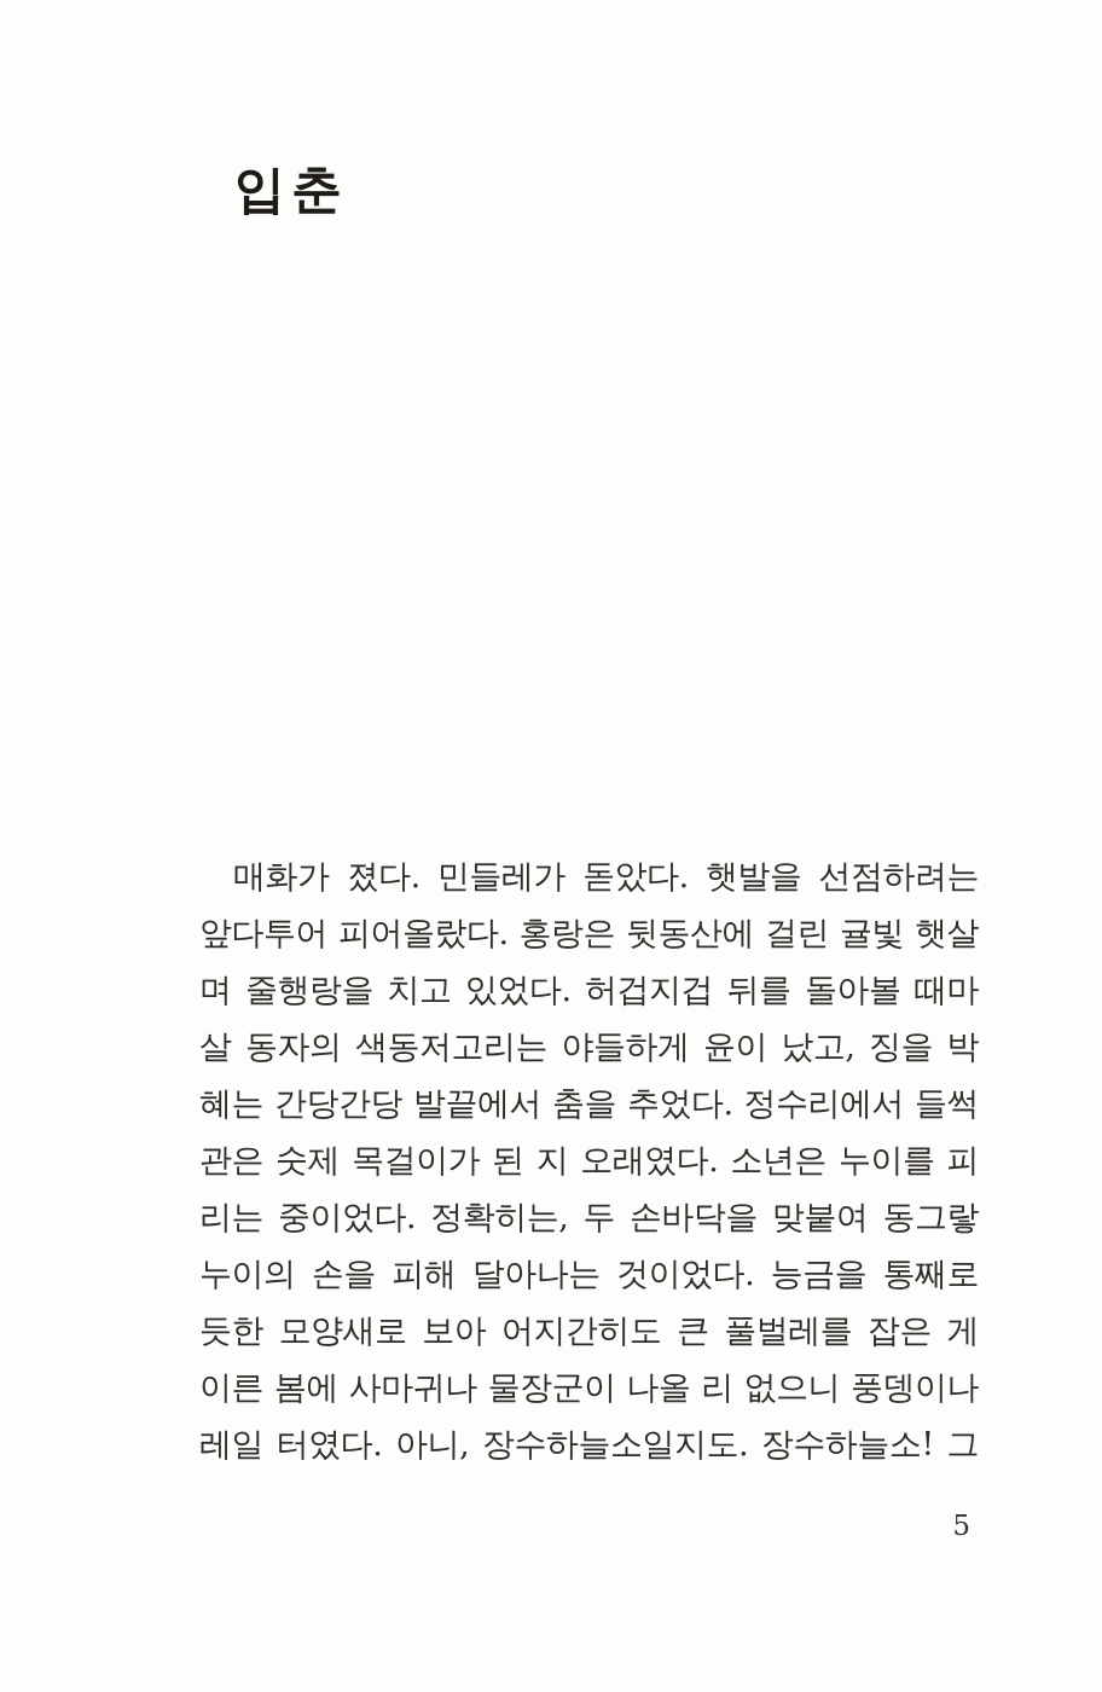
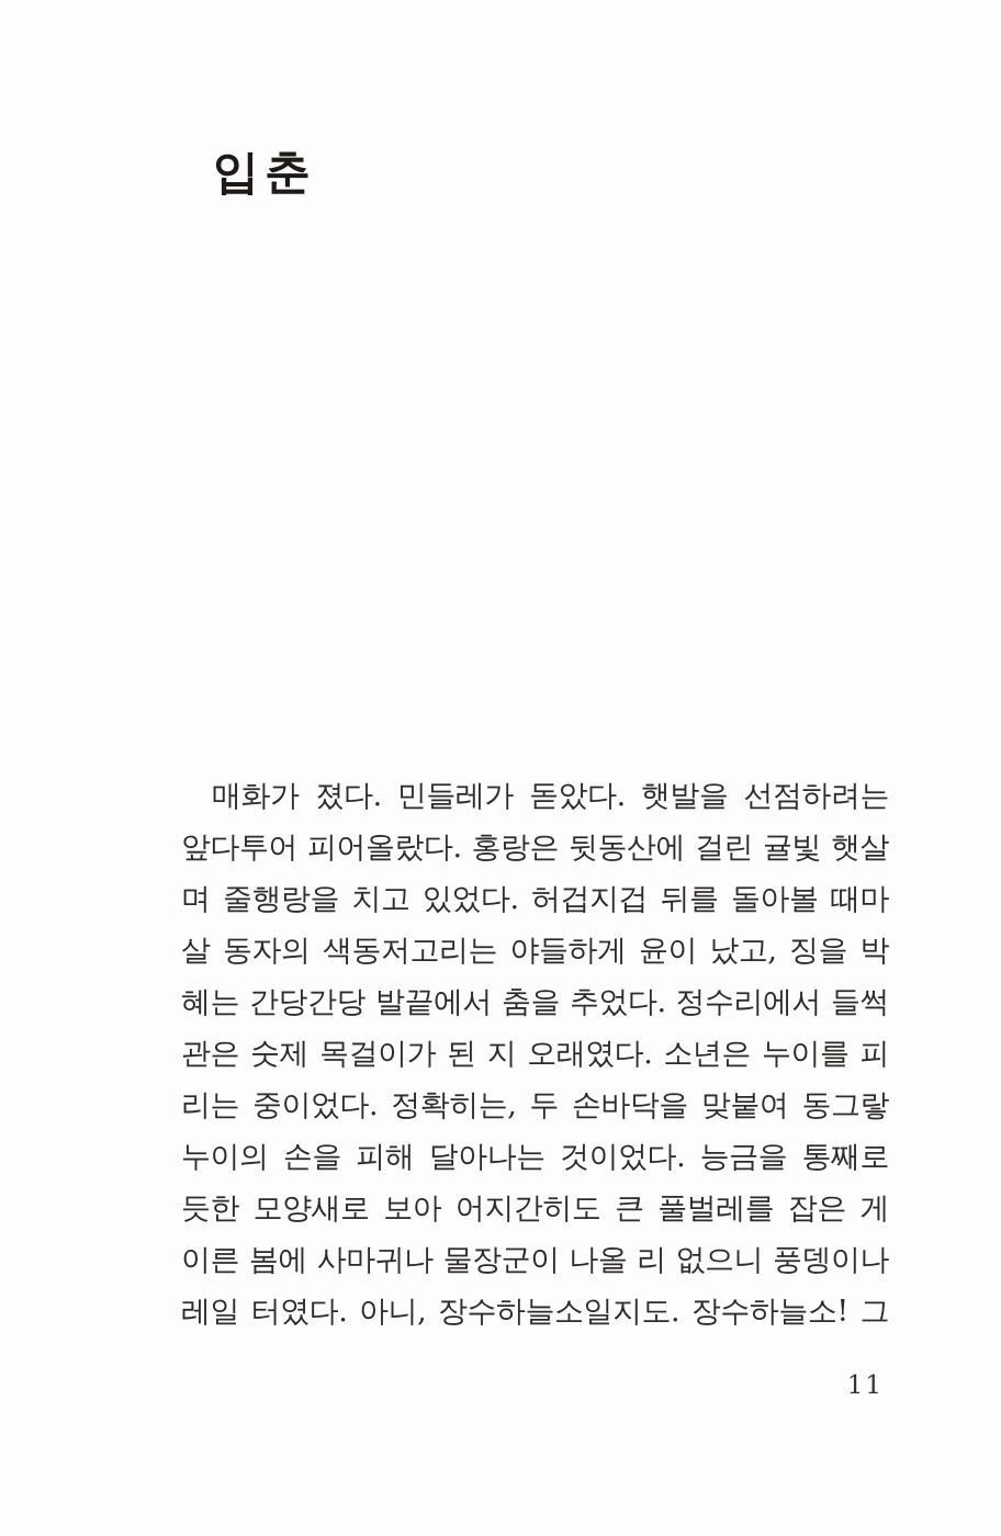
  입춘
  매화가 졌다. 민들레가 돋았다. 햇발을 선점하려는
  앞다투어 피어올랐다. 홍랑은 뒷동산에 걸린 귤빛 햇살
  며 줄행랑을 치고 있었다. 허겁지겁 뒤를 돌아볼 때마
  살 동자의 색동저고리는 야들하게 윤이 났고, 징을 박
  혜는 간당간당 발끝에서 춤을 추었다. 정수리에서 들썩
  관은 숫제 목걸이가 된 지 오래였다. 소년은 누이를 피
  리는 중이었다. 정확히는, 두 손바닥을 맞붙여 동그랗
  누이의 손을 피해 달아나는 것이었다. 능금을 통째로
  듯한 모양새로 보아 어지간히도 큰 풀벌레를 잡은 게
  이른 봄에 사마귀나 물장군이 나올 리 없으니 풍뎅이나
  레일 터였다. 아니, 장수하늘소일지도. 장수하늘소! 그
- 5
+ 11
